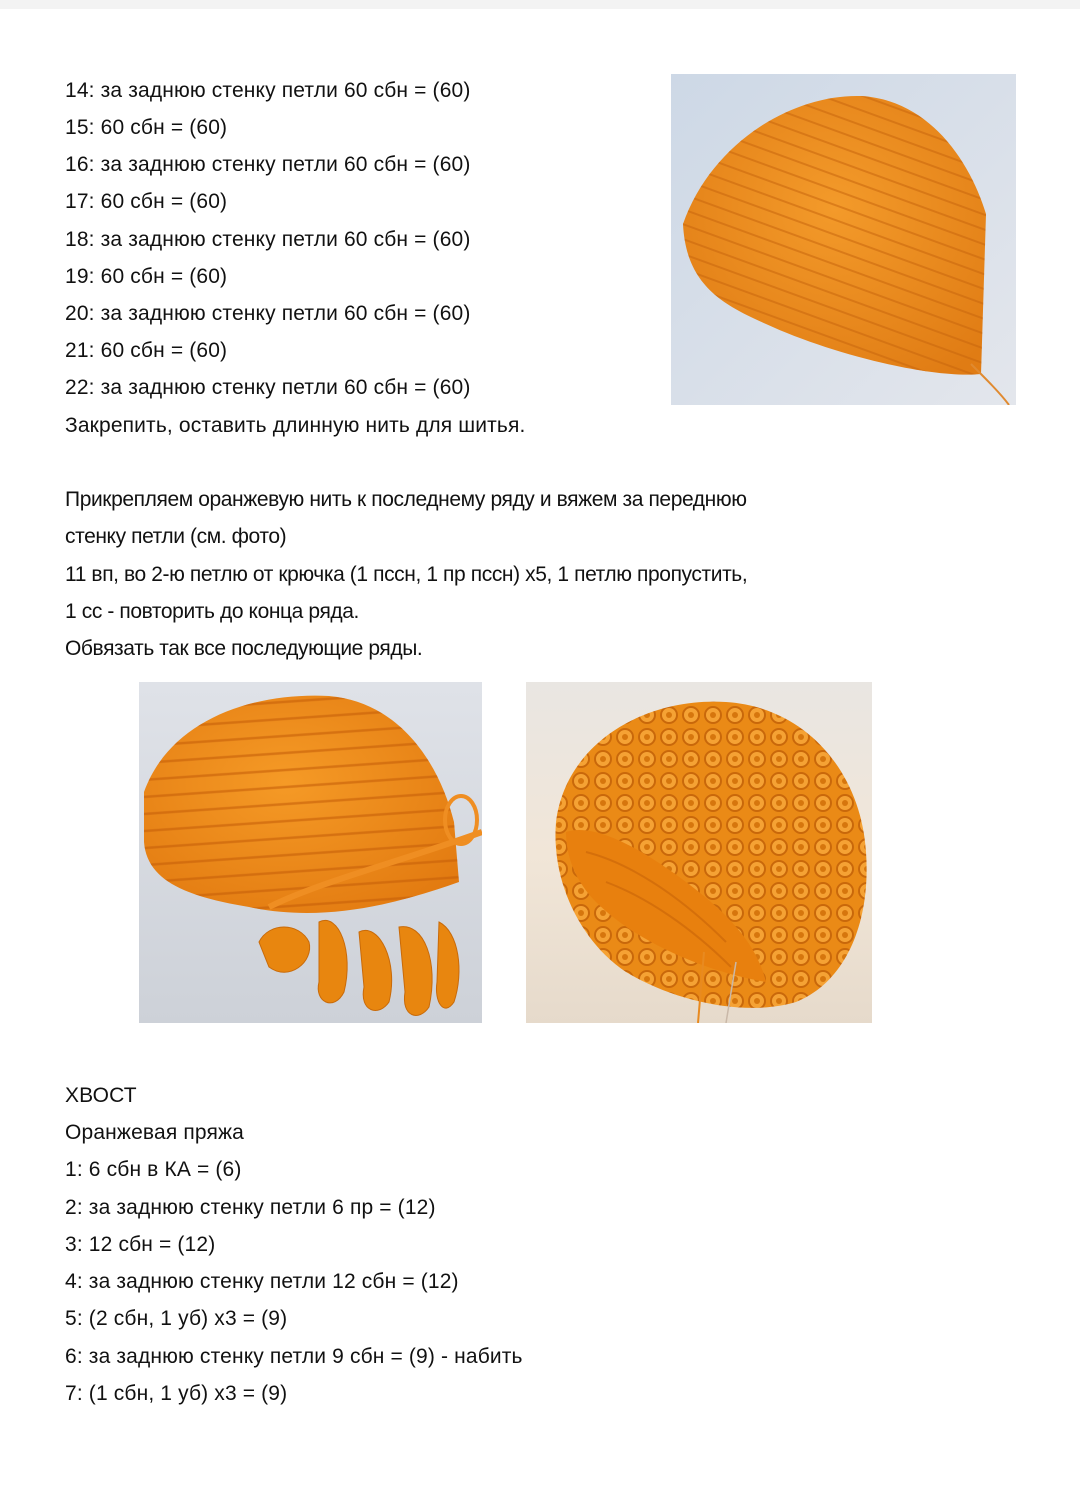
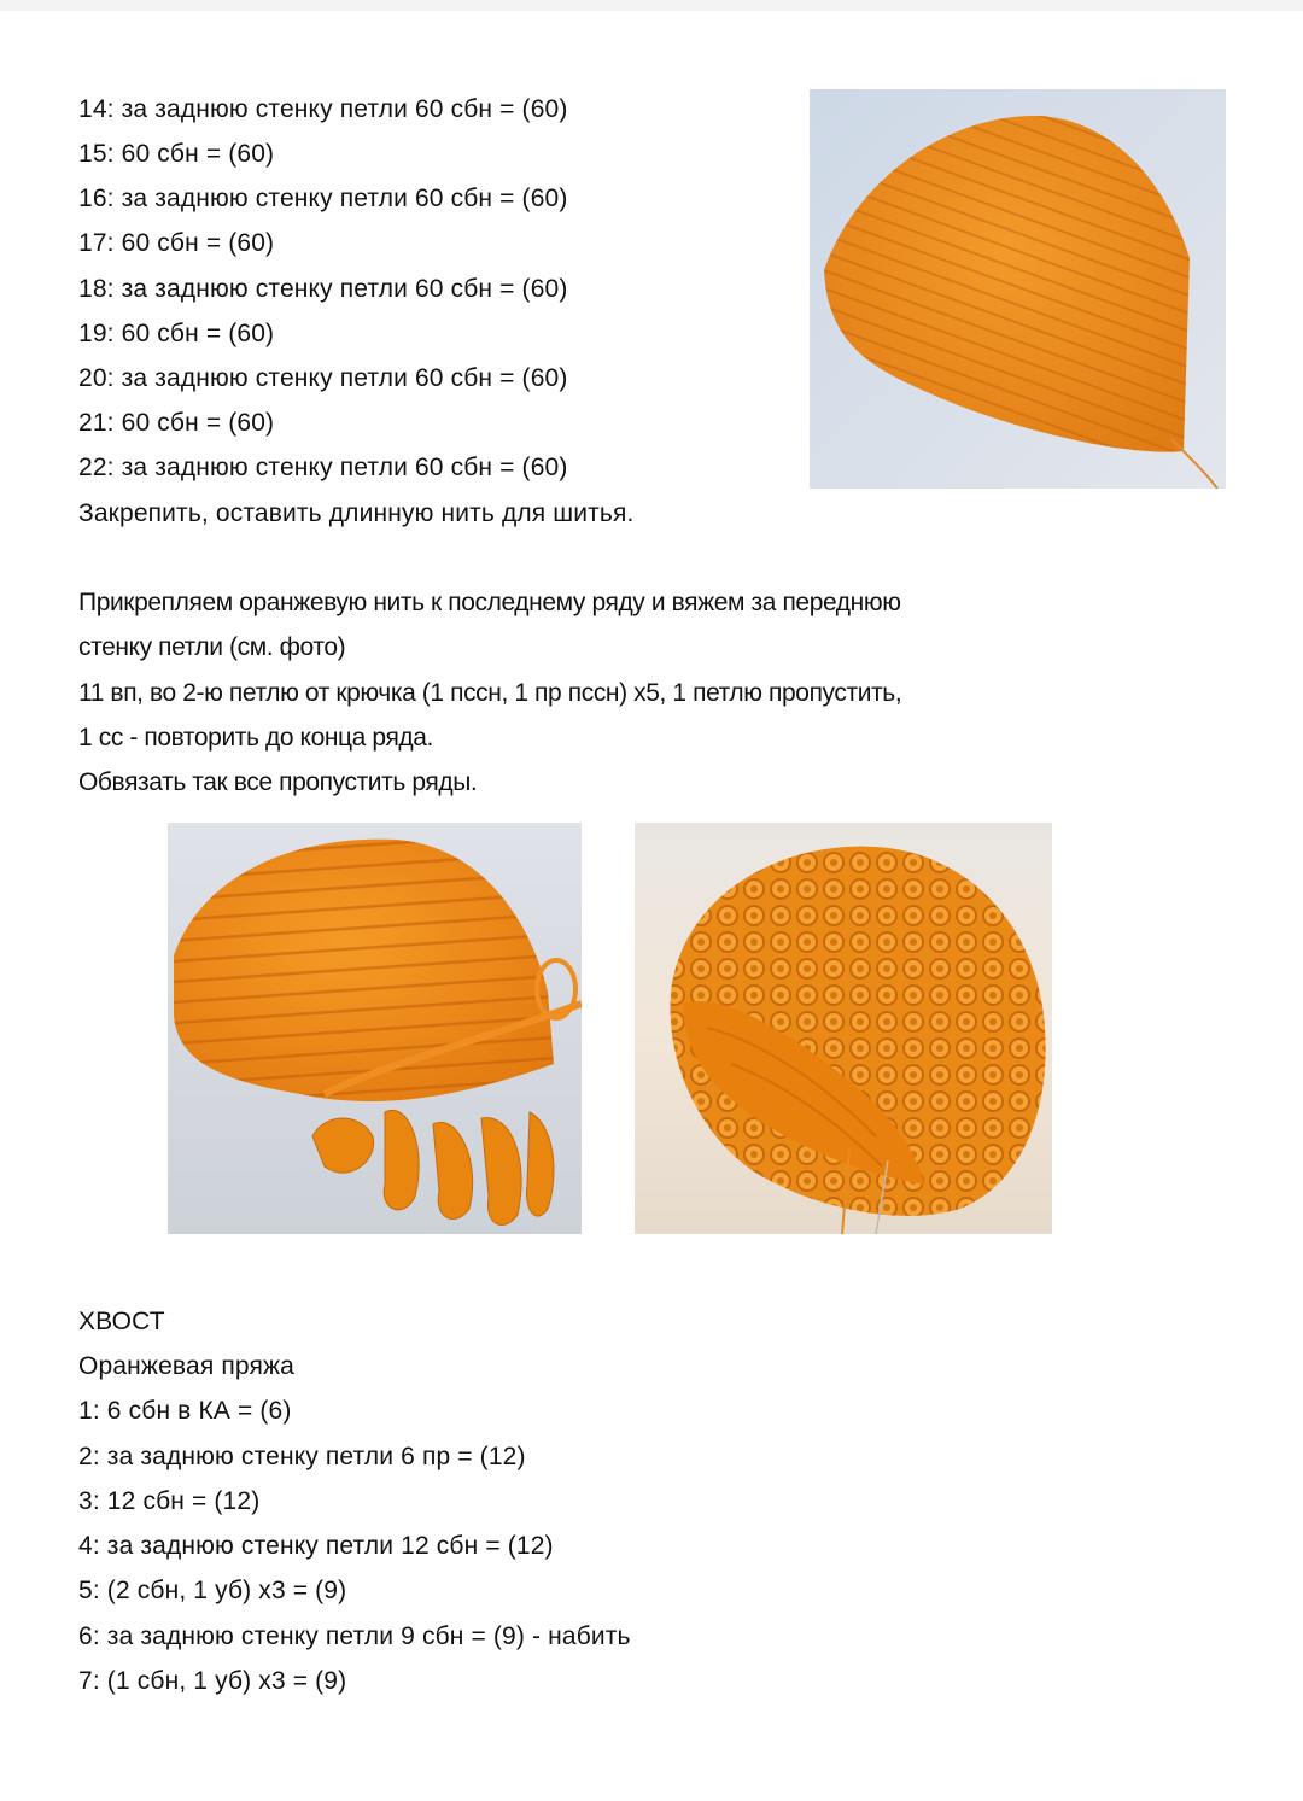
  14: за заднюю стенку петли 60 сбн = (60)
  15: 60 сбн = (60)
  16: за заднюю стенку петли 60 сбн = (60)
  17: 60 сбн = (60)
  18: за заднюю стенку петли 60 сбн = (60)
  19: 60 сбн = (60)
  20: за заднюю стенку петли 60 сбн = (60)
  21: 60 сбн = (60)
  22: за заднюю стенку петли 60 сбн = (60)
  Закрепить, оставить длинную нить для шитья.
  Прикрепляем оранжевую нить к последнему ряду и вяжем за переднюю
  стенку петли (см. фото)
  11 вп, во 2-ю петлю от крючка (1 пссн, 1 пр пссн) х5, 1 петлю пропустить,
  1 сс - повторить до конца ряда.
- Обвязать так все последующие ряды.
+ Обвязать так все пропустить ряды.
  ХВОСТ
  Оранжевая пряжа
  1: 6 сбн в КА = (6)
  2: за заднюю стенку петли 6 пр = (12)
  3: 12 сбн = (12)
  4: за заднюю стенку петли 12 сбн = (12)
  5: (2 сбн, 1 уб) х3 = (9)
  6: за заднюю стенку петли 9 сбн = (9) - набить
  7: (1 сбн, 1 уб) х3 = (9)
